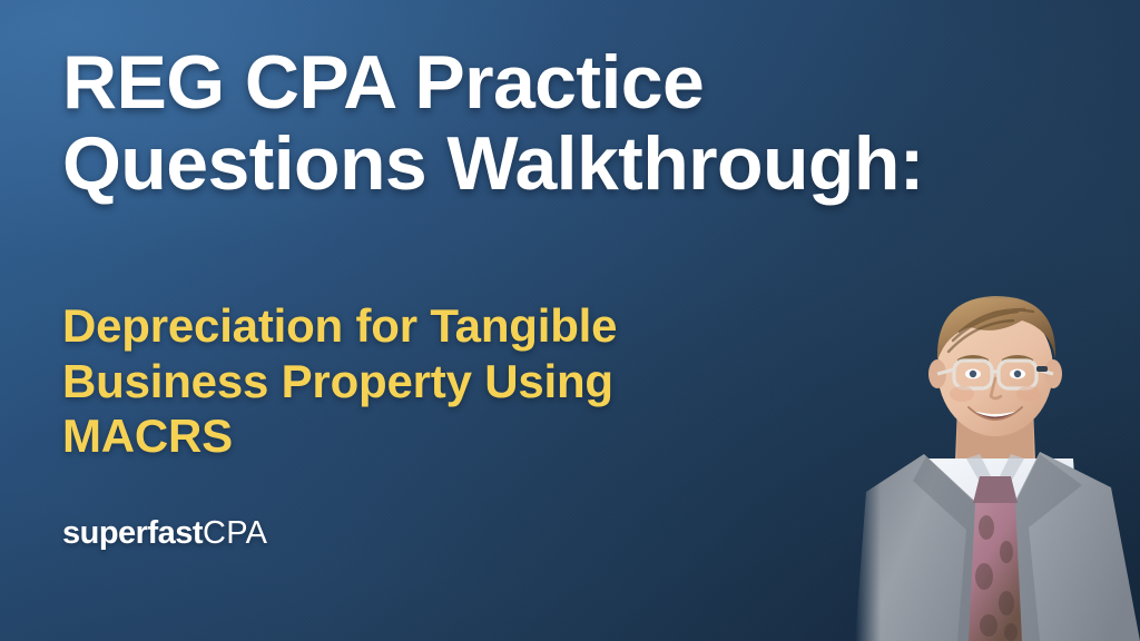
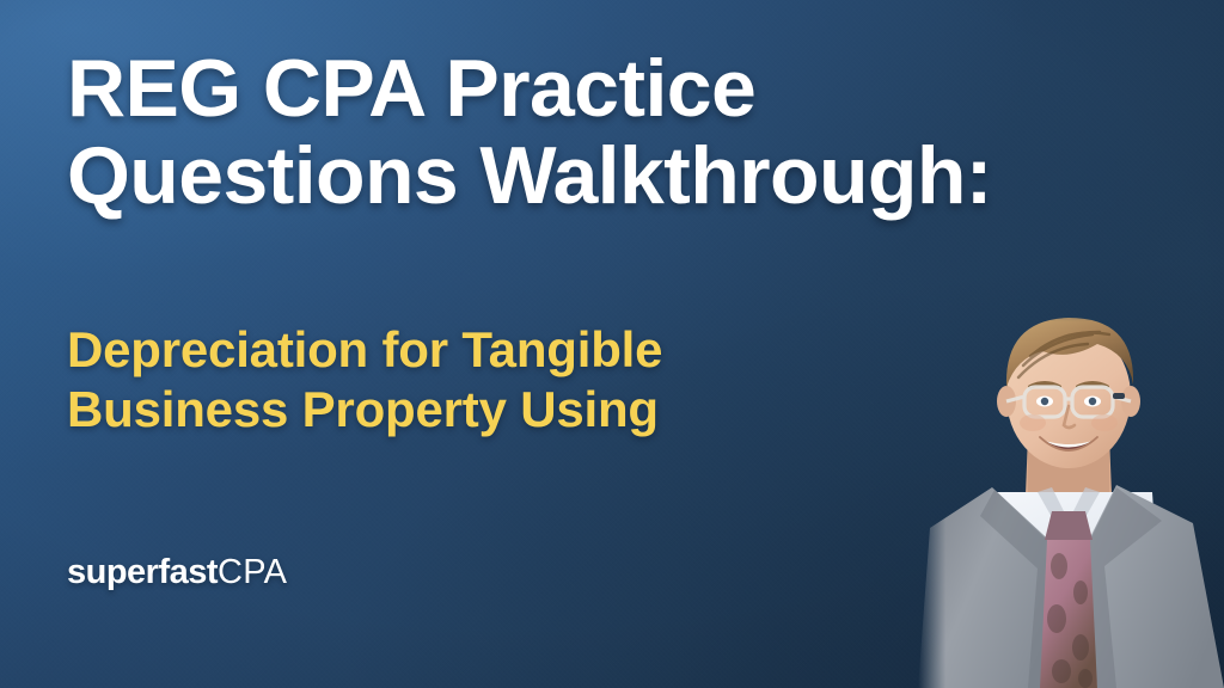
  REG CPA Practice
  Questions Walkthrough:
  Depreciation for Tangible
  Business Property Using
- MACRS
  superfastCPA
